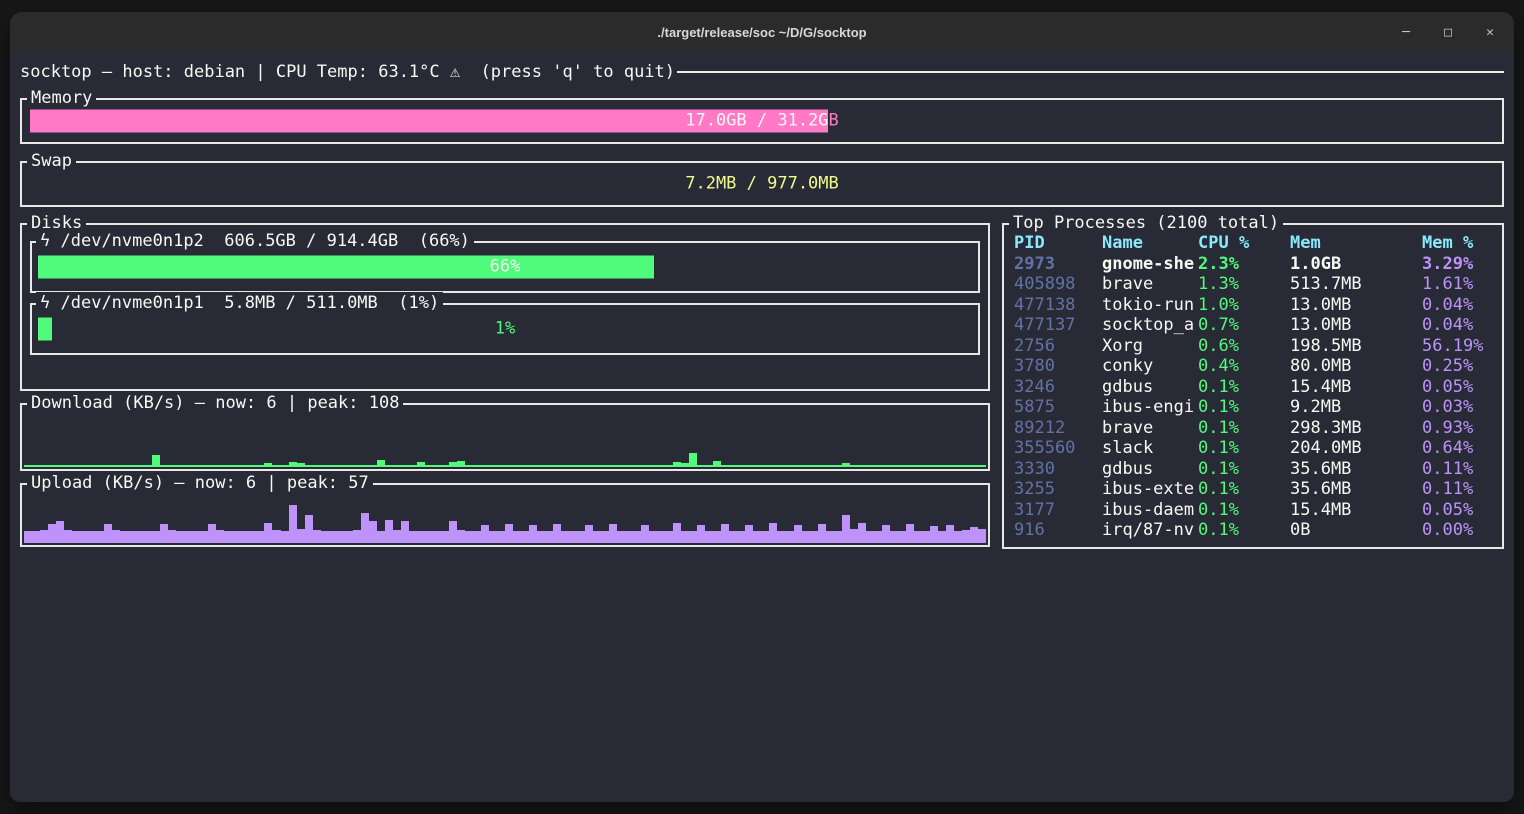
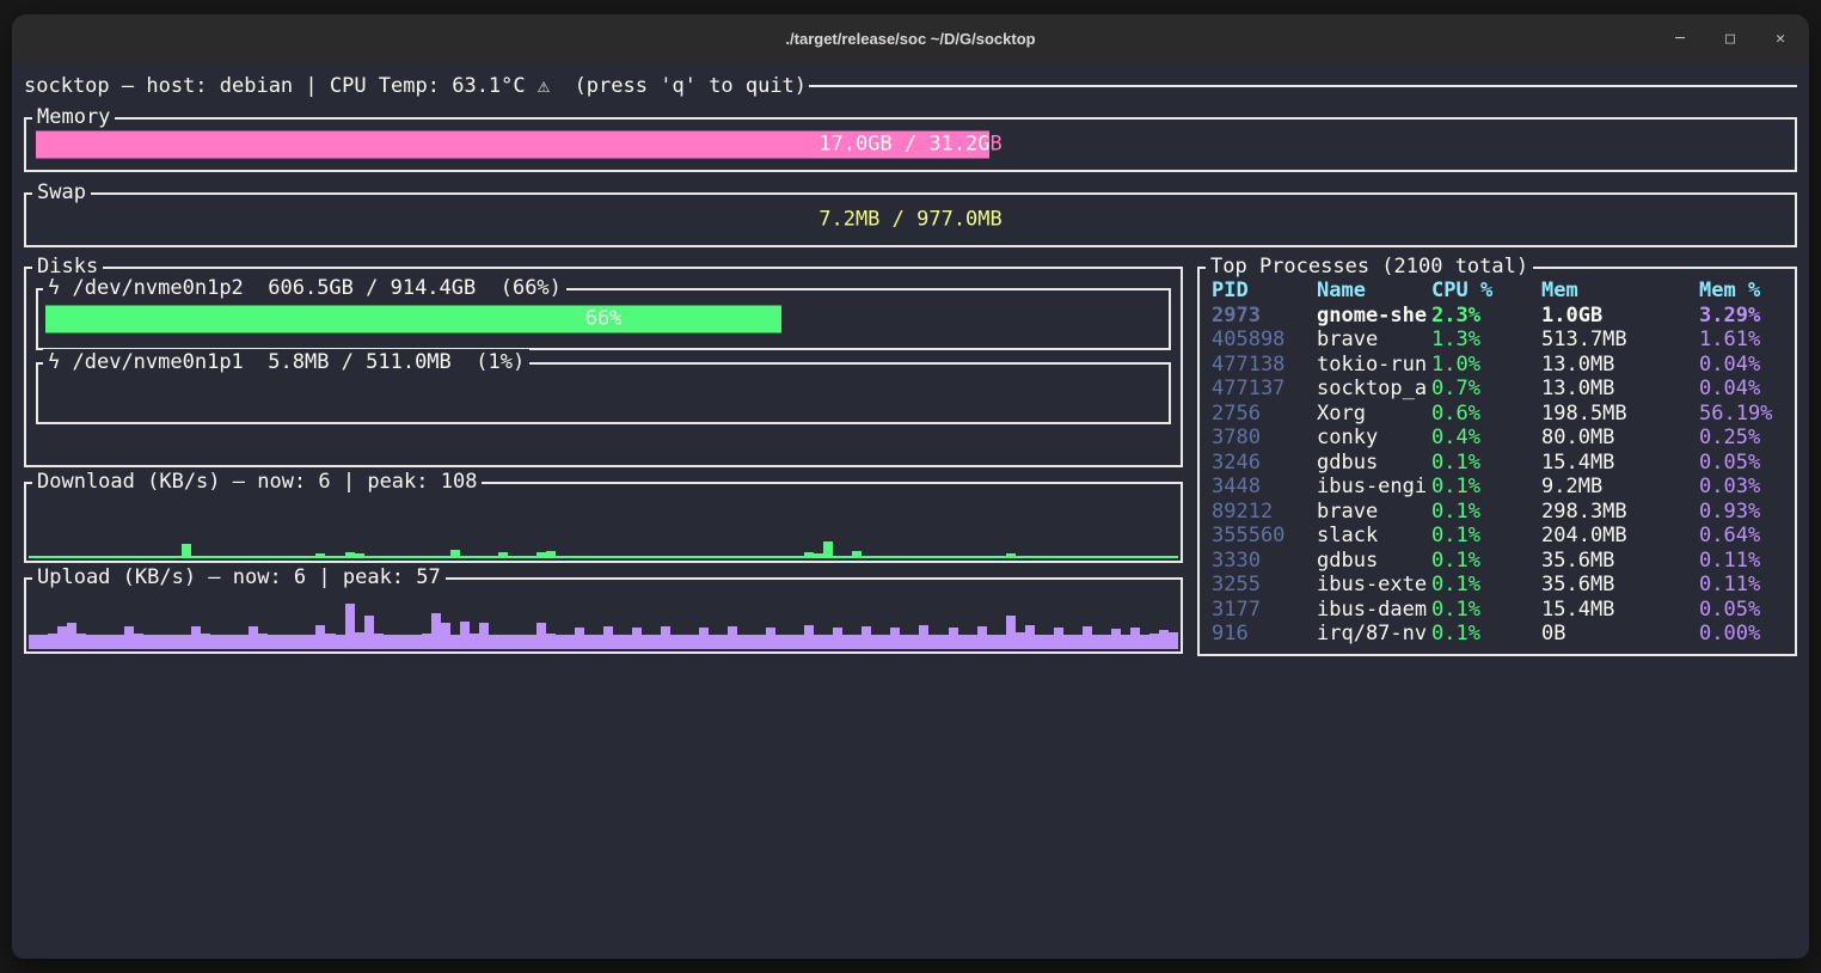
  ./target/release/soc ~/D/G/socktop
  ─
  □
  ✕
  socktop — host: debian | CPU Temp: 63.1°C ⚠ (press 'q' to quit)
  Memory
  17.0GB / 31.2GB
  17.0GB / 31.2G
  Swap
  7.2MB / 977.0MB
  Disks
  ϟ /dev/nvme0n1p2 606.5GB / 914.4GB (66%)
  66%
  ϟ /dev/nvme0n1p1 5.8MB / 511.0MB (1%)
- 1%
  Download (KB/s) — now: 6 | peak: 108
  Upload (KB/s) — now: 6 | peak: 57
  Top Processes (2100 total)
  PID
  Name
  CPU %
  Mem
  Mem %
  2973
  gnome-she
  2.3%
  1.0GB
  3.29%
  405898
  brave
  1.3%
  513.7MB
  1.61%
  477138
  tokio-run
  1.0%
  13.0MB
  0.04%
  477137
  socktop_a
  0.7%
  13.0MB
  0.04%
  2756
  Xorg
  0.6%
  198.5MB
  56.19%
  3780
  conky
  0.4%
  80.0MB
  0.25%
  3246
  gdbus
  0.1%
  15.4MB
  0.05%
- 5875
+ 3448
  ibus-engi
  0.1%
  9.2MB
  0.03%
  89212
  brave
  0.1%
  298.3MB
  0.93%
  355560
  slack
  0.1%
  204.0MB
  0.64%
  3330
  gdbus
  0.1%
  35.6MB
  0.11%
  3255
  ibus-exte
  0.1%
  35.6MB
  0.11%
  3177
  ibus-daem
  0.1%
  15.4MB
  0.05%
  916
  irq/87-nv
  0.1%
  0B
  0.00%
